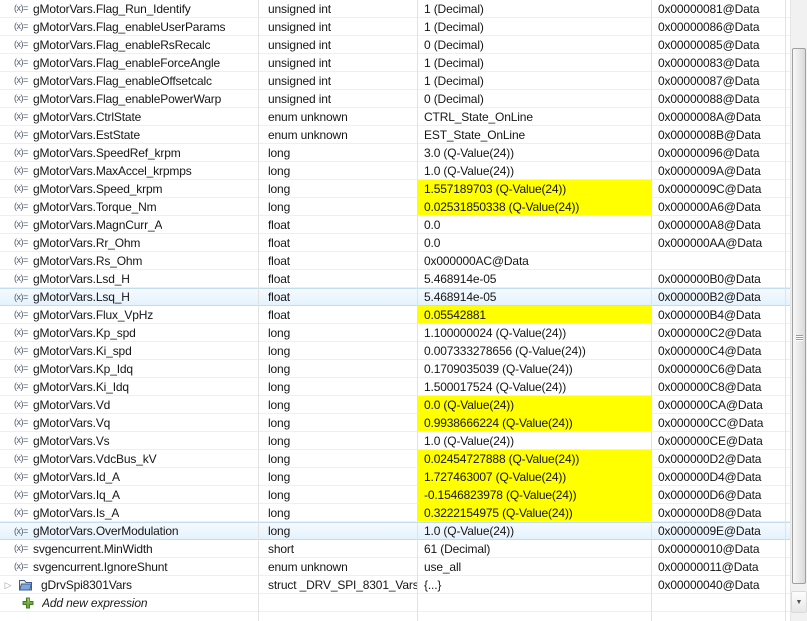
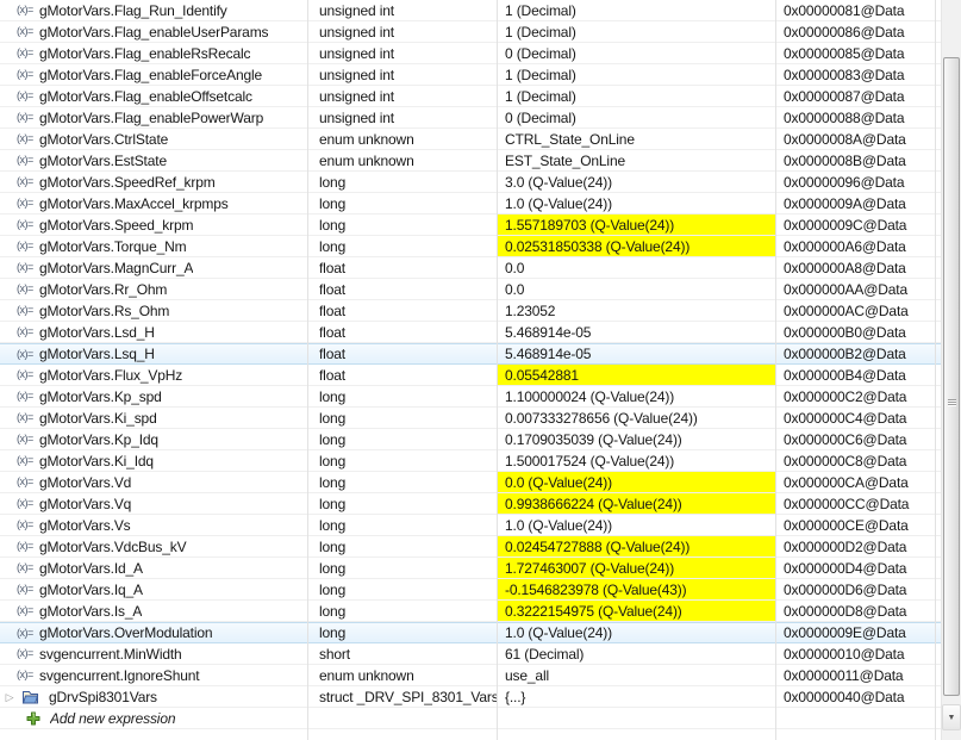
  (x)=
  gMotorVars.Flag_Run_Identify
  unsigned int
  1 (Decimal)
  0x00000081@Data
  (x)=
  gMotorVars.Flag_enableUserParams
  unsigned int
  1 (Decimal)
  0x00000086@Data
  (x)=
  gMotorVars.Flag_enableRsRecalc
  unsigned int
  0 (Decimal)
  0x00000085@Data
  (x)=
  gMotorVars.Flag_enableForceAngle
  unsigned int
  1 (Decimal)
  0x00000083@Data
  (x)=
  gMotorVars.Flag_enableOffsetcalc
  unsigned int
  1 (Decimal)
  0x00000087@Data
  (x)=
  gMotorVars.Flag_enablePowerWarp
  unsigned int
  0 (Decimal)
  0x00000088@Data
  (x)=
  gMotorVars.CtrlState
  enum unknown
  CTRL_State_OnLine
  0x0000008A@Data
  (x)=
  gMotorVars.EstState
  enum unknown
  EST_State_OnLine
  0x0000008B@Data
  (x)=
  gMotorVars.SpeedRef_krpm
  long
  3.0 (Q-Value(24))
  0x00000096@Data
  (x)=
  gMotorVars.MaxAccel_krpmps
  long
  1.0 (Q-Value(24))
  0x0000009A@Data
  (x)=
  gMotorVars.Speed_krpm
  long
  1.557189703 (Q-Value(24))
  0x0000009C@Data
  (x)=
  gMotorVars.Torque_Nm
  long
  0.02531850338 (Q-Value(24))
  0x000000A6@Data
  (x)=
  gMotorVars.MagnCurr_A
  float
  0.0
  0x000000A8@Data
  (x)=
  gMotorVars.Rr_Ohm
  float
  0.0
  0x000000AA@Data
  (x)=
  gMotorVars.Rs_Ohm
  float
+ 1.23052
  0x000000AC@Data
  (x)=
  gMotorVars.Lsd_H
  float
  5.468914e-05
  0x000000B0@Data
  (x)=
  gMotorVars.Lsq_H
  float
  5.468914e-05
  0x000000B2@Data
  (x)=
  gMotorVars.Flux_VpHz
  float
  0.05542881
  0x000000B4@Data
  (x)=
  gMotorVars.Kp_spd
  long
  1.100000024 (Q-Value(24))
  0x000000C2@Data
  (x)=
  gMotorVars.Ki_spd
  long
  0.007333278656 (Q-Value(24))
  0x000000C4@Data
  (x)=
  gMotorVars.Kp_Idq
  long
  0.1709035039 (Q-Value(24))
  0x000000C6@Data
  (x)=
  gMotorVars.Ki_Idq
  long
  1.500017524 (Q-Value(24))
  0x000000C8@Data
  (x)=
  gMotorVars.Vd
  long
  0.0 (Q-Value(24))
  0x000000CA@Data
  (x)=
  gMotorVars.Vq
  long
  0.9938666224 (Q-Value(24))
  0x000000CC@Data
  (x)=
  gMotorVars.Vs
  long
  1.0 (Q-Value(24))
  0x000000CE@Data
  (x)=
  gMotorVars.VdcBus_kV
  long
  0.02454727888 (Q-Value(24))
  0x000000D2@Data
  (x)=
  gMotorVars.Id_A
  long
  1.727463007 (Q-Value(24))
  0x000000D4@Data
  (x)=
  gMotorVars.Iq_A
  long
- -0.1546823978 (Q-Value(24))
+ -0.1546823978 (Q-Value(43))
  0x000000D6@Data
  (x)=
  gMotorVars.Is_A
  long
  0.3222154975 (Q-Value(24))
  0x000000D8@Data
  (x)=
  gMotorVars.OverModulation
  long
  1.0 (Q-Value(24))
  0x0000009E@Data
  (x)=
  svgencurrent.MinWidth
  short
  61 (Decimal)
  0x00000010@Data
  (x)=
  svgencurrent.IgnoreShunt
  enum unknown
  use_all
  0x00000011@Data
  ▷
  gDrvSpi8301Vars
  struct _DRV_SPI_8301_Vars
  {...}
  0x00000040@Data
  Add new expression
